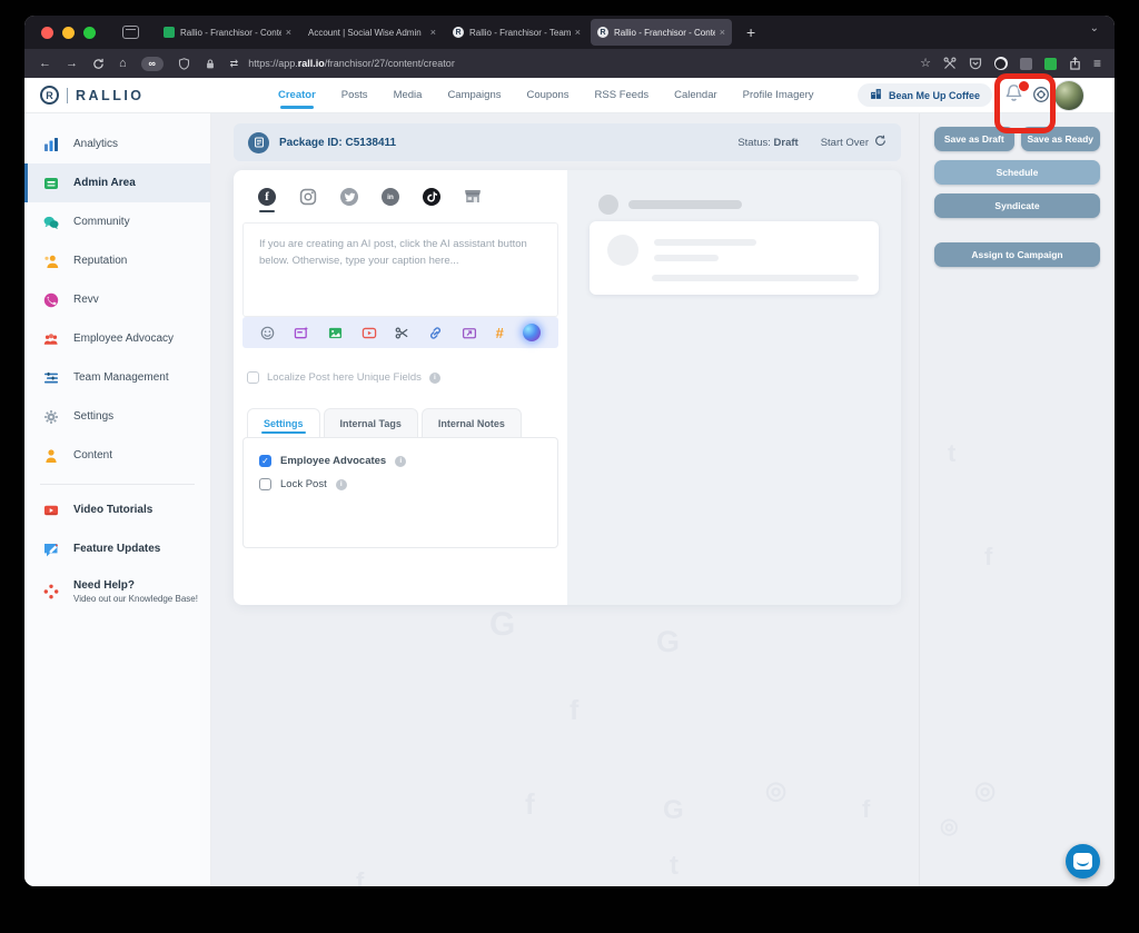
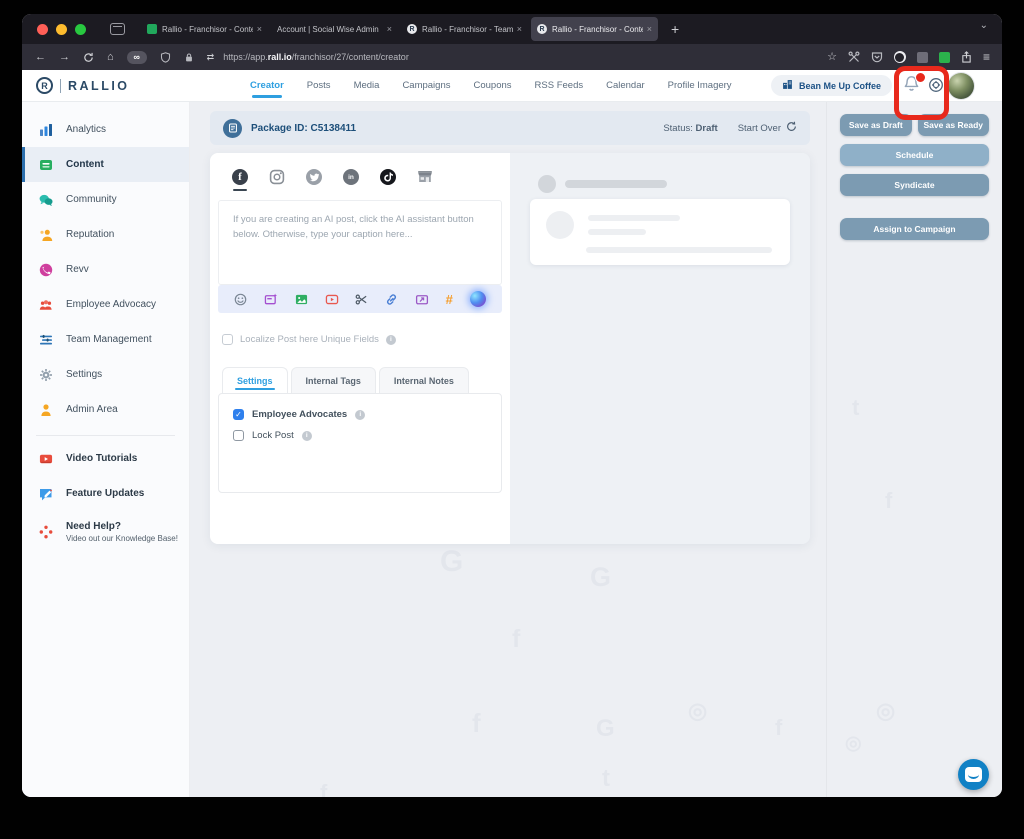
  Rallio - Franchisor - Cont
  ×
  Account | Social Wise Admin
  ×
  Rallio - Franchisor - Team
  ×
  Rallio - Franchisor - Cont
  ×
  +
  ⌄
  ←
  →
  ⌂
  ∞
  ⇄
  https://app.rall.io/franchisor/27/content/creator
  ☆
  ≡
  R
  RALLIO
  Creator
  Posts
  Media
  Campaigns
  Coupons
  RSS Feeds
  Calendar
  Profile Imagery
  Bean Me Up Coffee
  Analytics
- Admin Area
+ Content
  Community
  Reputation
  Revv
  Employee Advocacy
  Team Management
  Settings
- Content
+ Admin Area
  Video Tutorials
  Feature Updates
  Need Help?
  Video out our Knowledge Base!
  f
  Package ID: C5138411
  Status: Draft
  Start Over
  f
  If you are creating an AI post, click the AI assistant button below. Otherwise, type your caption here...
  #
  Localize Post here Unique Fields
  Settings
  Internal Tags
  Internal Notes
  ✓
  Employee Advocates
  Lock Post
  Save as Draft
  Save as Ready
  Schedule
  Syndicate
  Assign to Campaign
